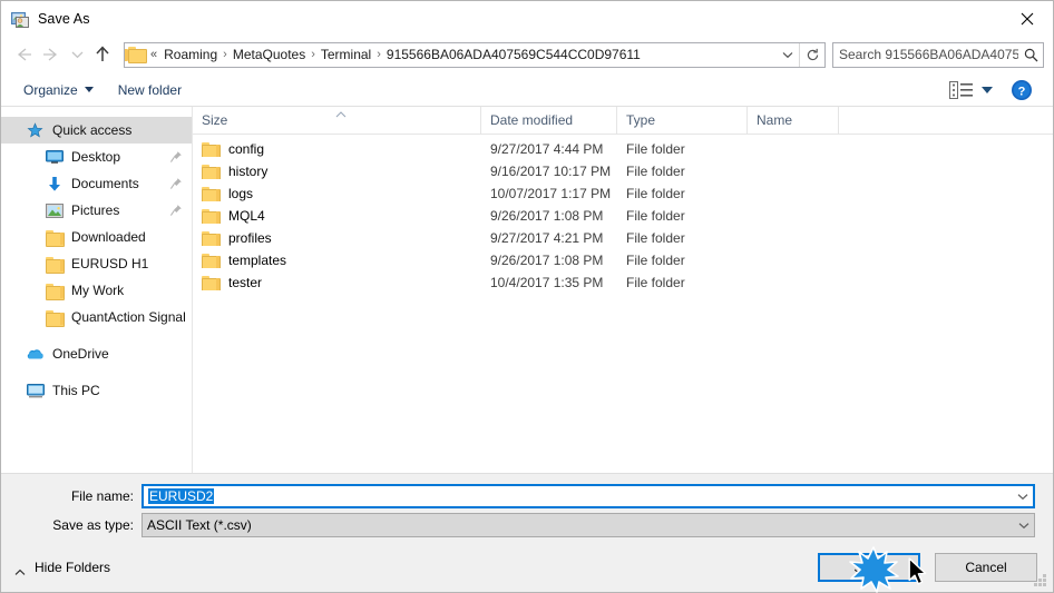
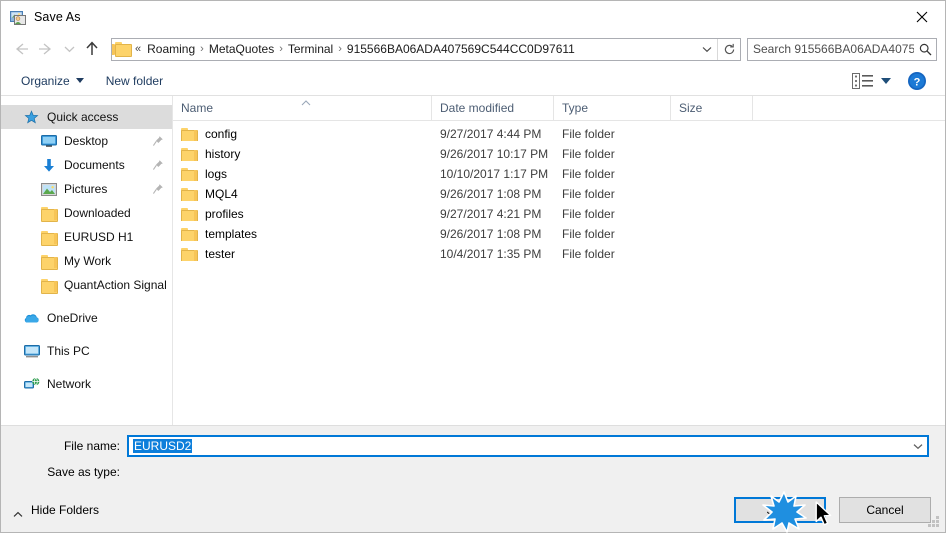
  Save As
  «
  Roaming
  ›
  MetaQuotes
  ›
  Terminal
  ›
  915566BA06ADA407569C544CC0D97611
  Search 915566BA06ADA4075
  Organize
  New folder
  ?
  Quick access
  Desktop
  Documents
  Pictures
  Downloaded
  EURUSD H1
  My Work
  QuantAction Signal
  OneDrive
  This PC
+ Network
- Size
+ Name
  Date modified
  Type
- Name
+ Size
  config
  9/27/2017 4:44 PM
  File folder
  history
- 9/16/2017 10:17 PM
+ 9/26/2017 10:17 PM
  File folder
  logs
- 10/07/2017 1:17 PM
+ 10/10/2017 1:17 PM
  File folder
  MQL4
  9/26/2017 1:08 PM
  File folder
  profiles
  9/27/2017 4:21 PM
  File folder
  templates
  9/26/2017 1:08 PM
  File folder
  tester
  10/4/2017 1:35 PM
  File folder
  File name:
  EURUSD2
  Save as type:
- ASCII Text (*.csv)
  Hide Folders
  Cancel
